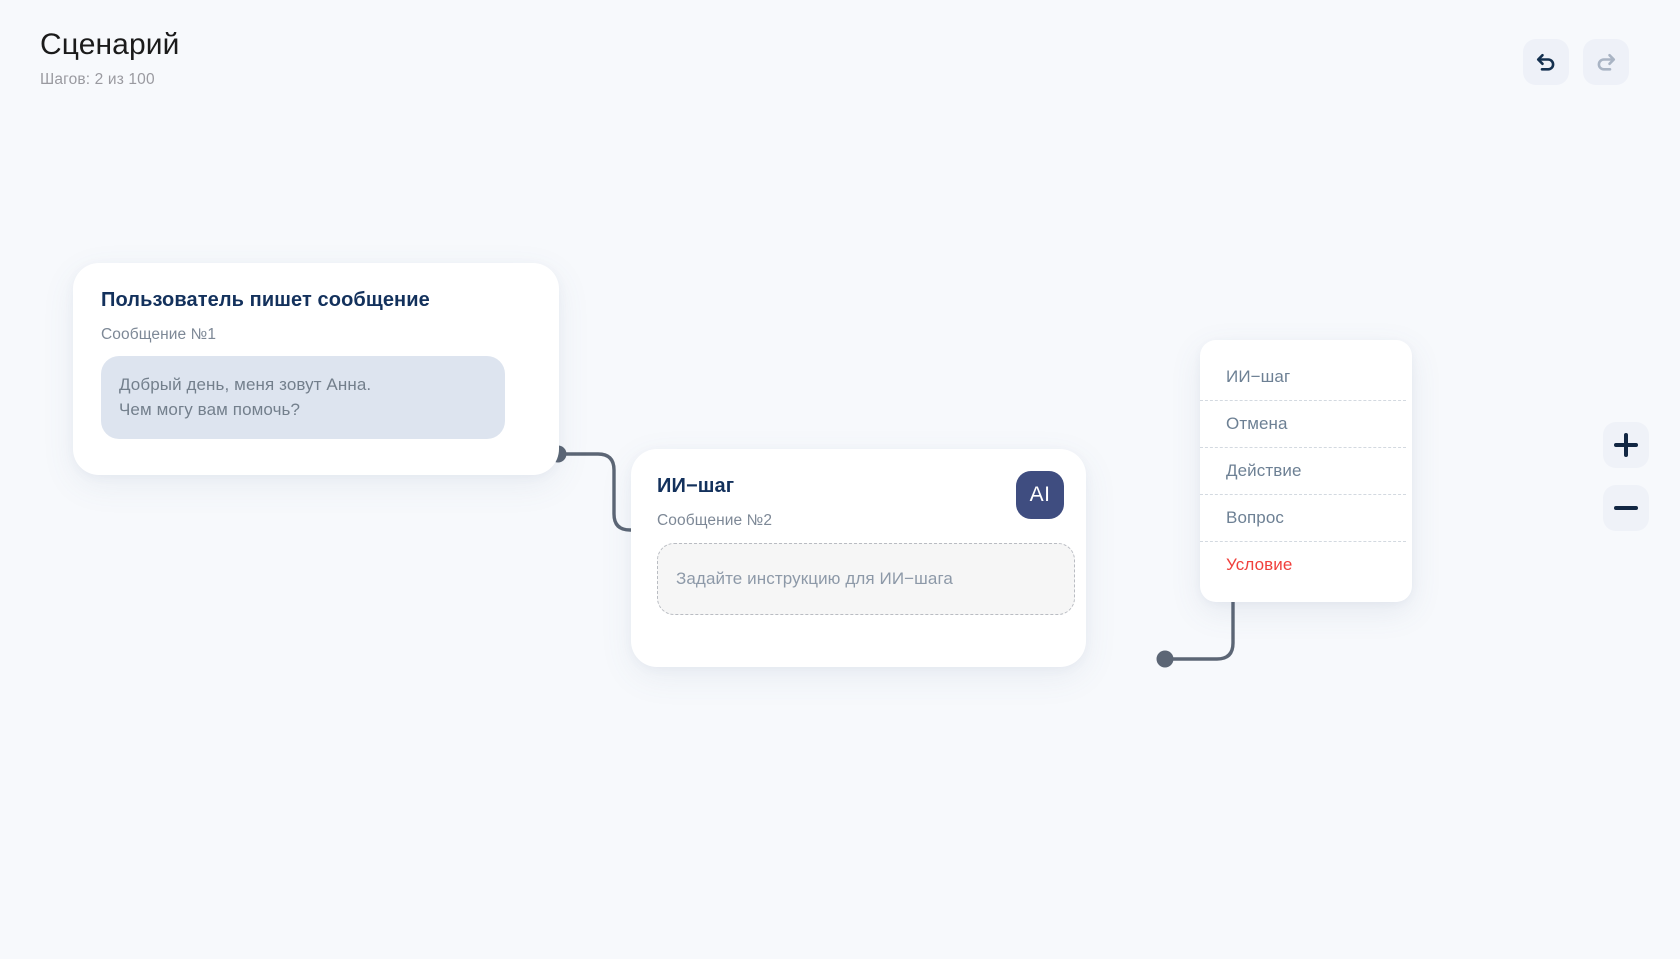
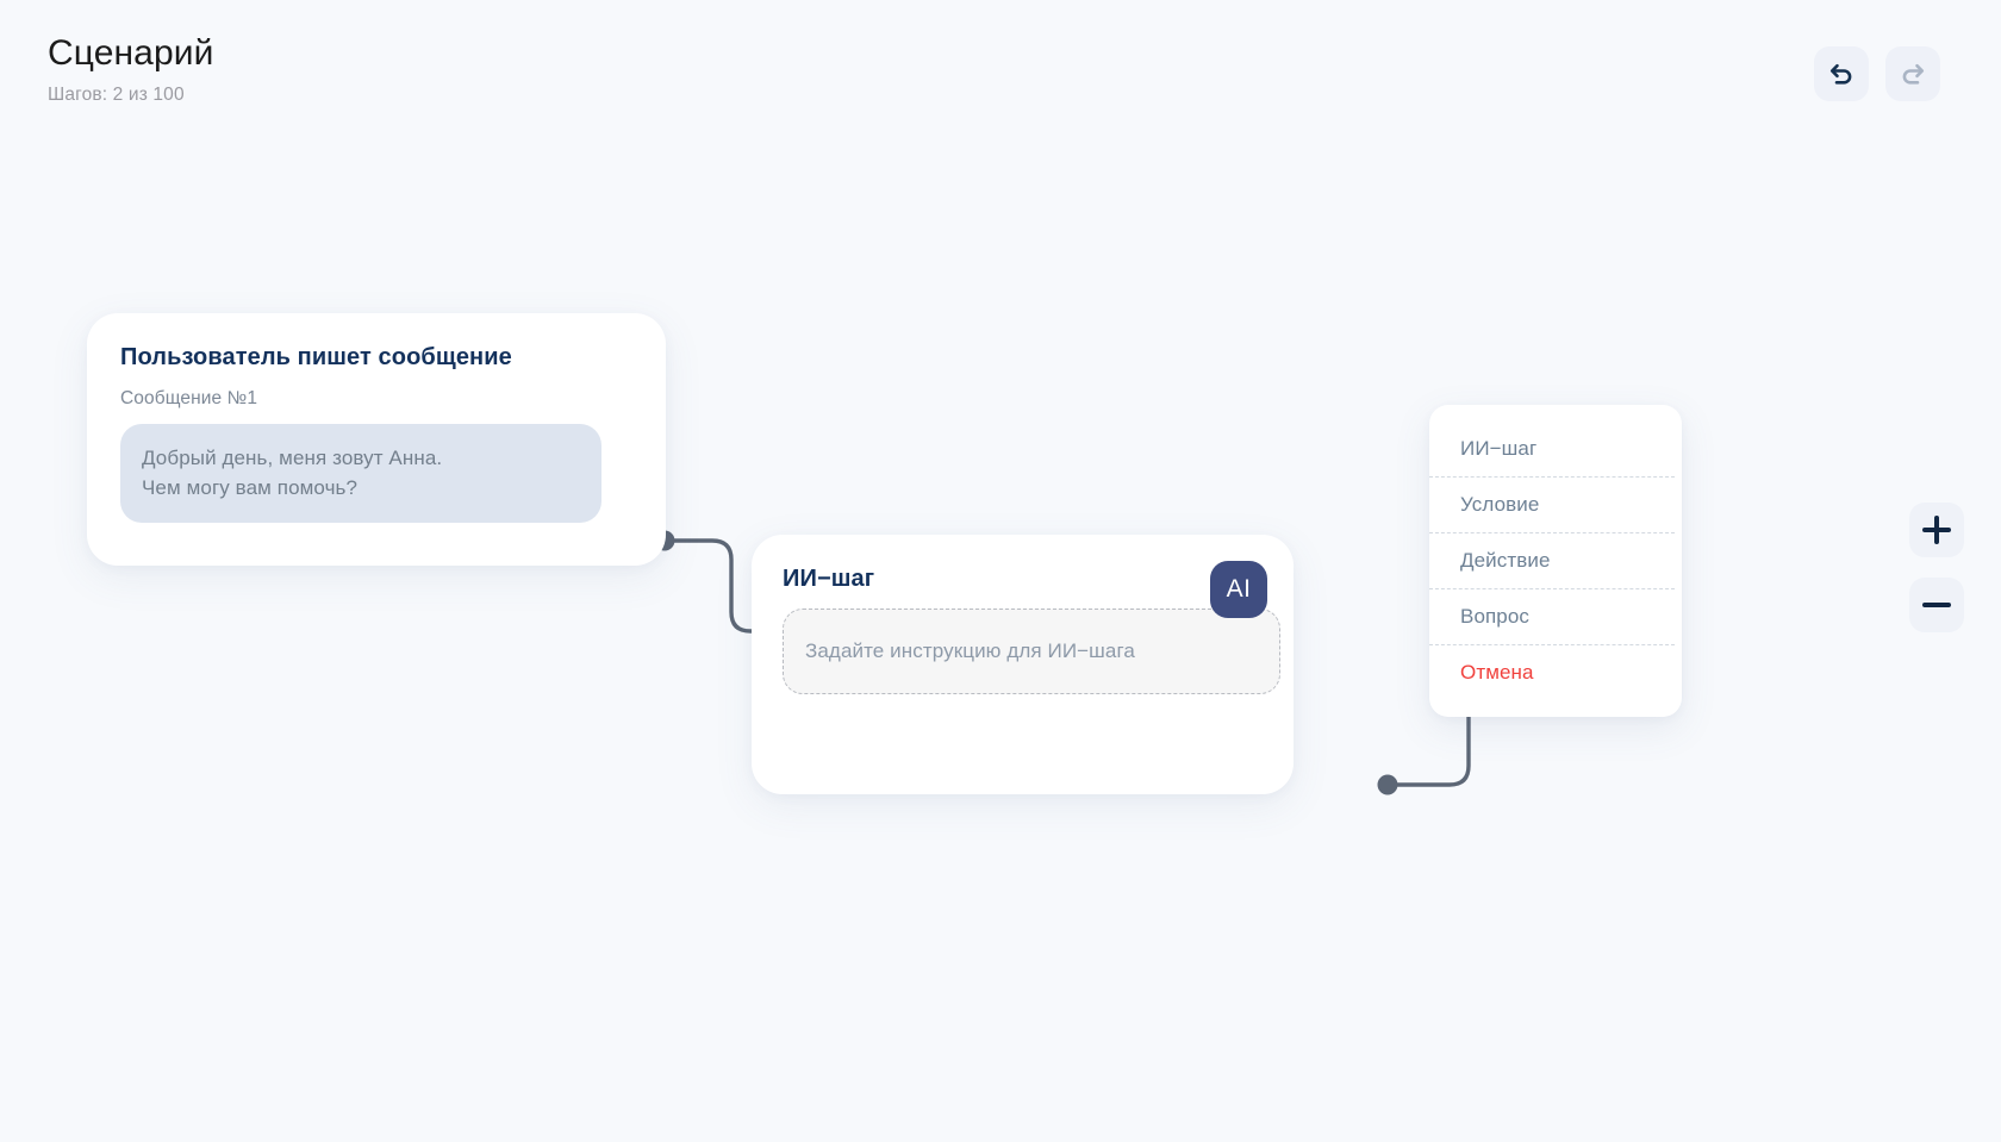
  Сценарий
  Шагов: 2 из 100
  Пользователь пишет сообщение
  Сообщение №1
  Добрый день, меня зовут Анна.
  Чем могу вам помочь?
  ИИ−шаг
  AI
- Сообщение №2
  Задайте инструкцию для ИИ−шага
  ИИ−шаг
- Отмена
+ Условие
  Действие
  Вопрос
- Условие
+ Отмена
